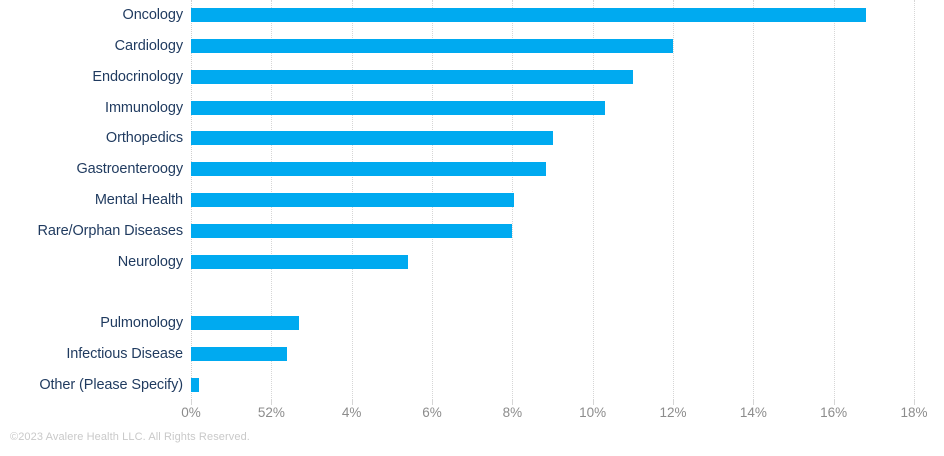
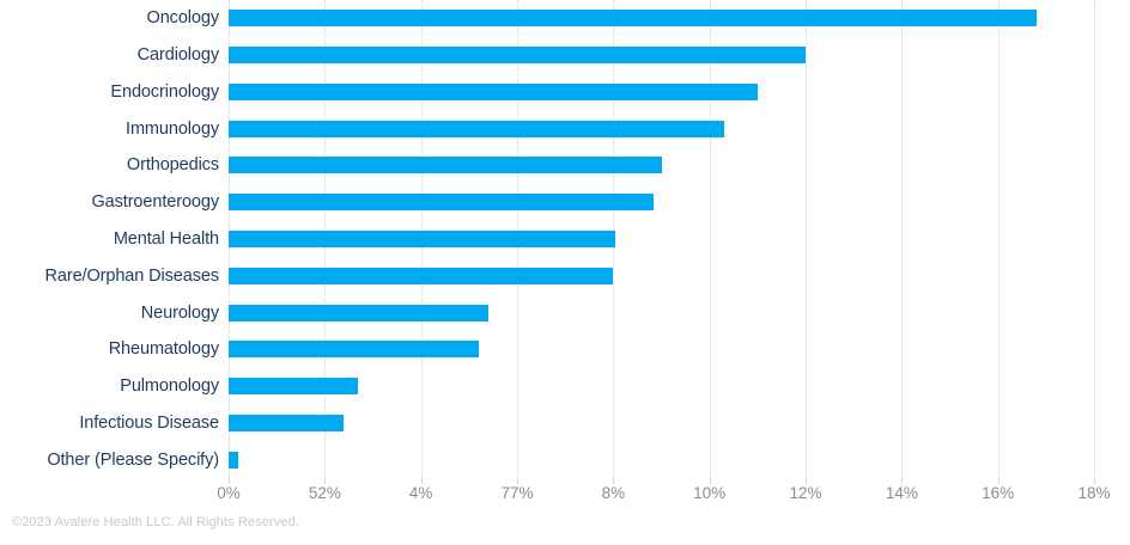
  Oncology
  Cardiology
  Endocrinology
  Immunology
  Orthopedics
  Gastroenteroogy
  Mental Health
  Rare/Orphan Diseases
  Neurology
+ Rheumatology
  Pulmonology
  Infectious Disease
  Other (Please Specify)
  0%
  52%
  4%
- 6%
+ 77%
  8%
  10%
  12%
  14%
  16%
  18%
  ©2023 Avalere Health LLC. All Rights Reserved.
